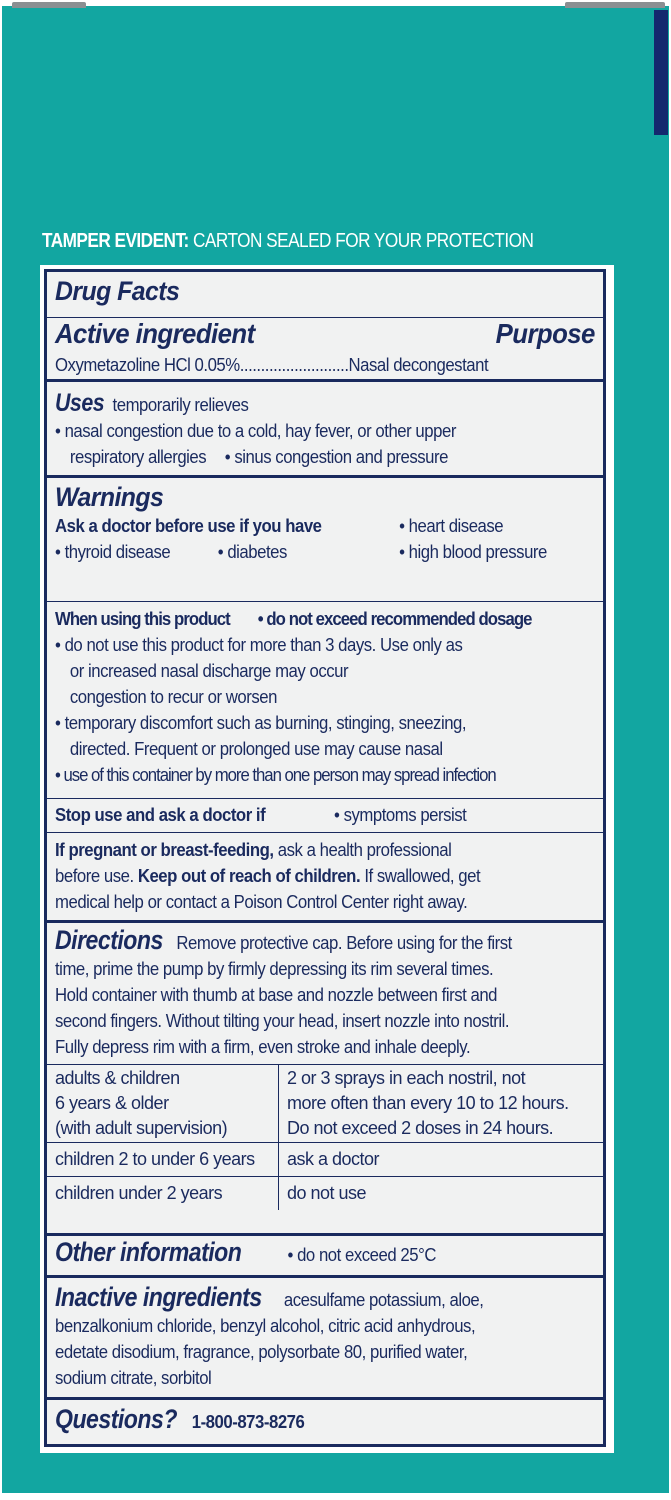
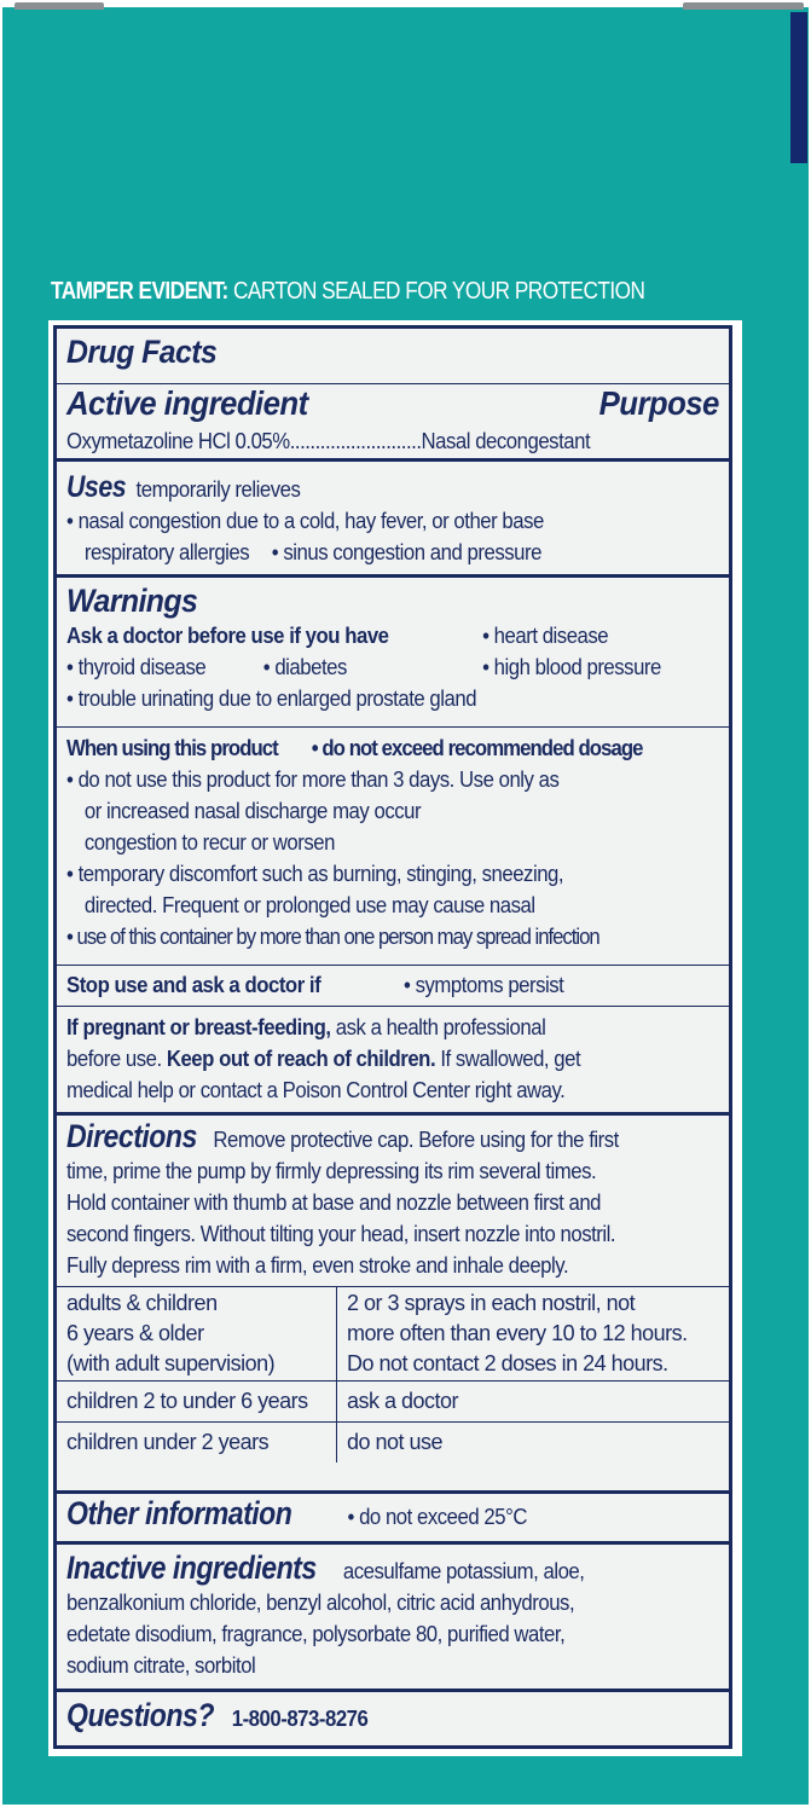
  TAMPER EVIDENT: CARTON SEALED FOR YOUR PROTECTION
  Drug Facts
  Active ingredient
  Purpose
  Oxymetazoline HCl 0.05%
  ..........................
  Nasal decongestant
  Uses temporarily relieves
- • nasal congestion due to a cold, hay fever, or other upper
+ • nasal congestion due to a cold, hay fever, or other base
  respiratory allergies • sinus congestion and pressure
  Warnings
  Ask a doctor before use if you have
  • heart disease
  • thyroid disease
  • diabetes
  • high blood pressure
+ • trouble urinating due to enlarged prostate gland
  When using this product
  • do not exceed recommended dosage
  • do not use this product for more than 3 days. Use only as
  or increased nasal discharge may occur
  congestion to recur or worsen
  • temporary discomfort such as burning, stinging, sneezing,
  directed. Frequent or prolonged use may cause nasal
  • use of this container by more than one person may spread infection
  Stop use and ask a doctor if
  • symptoms persist
  If pregnant or breast-feeding, ask a health professional
  before use. Keep out of reach of children. If swallowed, get
  medical help or contact a Poison Control Center right away.
  Directions Remove protective cap. Before using for the first
  time, prime the pump by firmly depressing its rim several times.
  Hold container with thumb at base and nozzle between first and
  second fingers. Without tilting your head, insert nozzle into nostril.
  Fully depress rim with a firm, even stroke and inhale deeply.
- adults & children 6 years & older (with adult supervision)	2 or 3 sprays in each nostril, not more often than every 10 to 12 hours. Do not exceed 2 doses in 24 hours.
+ adults & children 6 years & older (with adult supervision)	2 or 3 sprays in each nostril, not more often than every 10 to 12 hours. Do not contact 2 doses in 24 hours.
  children 2 to under 6 years	ask a doctor
  children under 2 years	do not use
  Other information
  • do not exceed 25°C
  Inactive ingredients acesulfame potassium, aloe,
  benzalkonium chloride, benzyl alcohol, citric acid anhydrous,
  edetate disodium, fragrance, polysorbate 80, purified water,
  sodium citrate, sorbitol
  Questions? 1-800-873-8276
